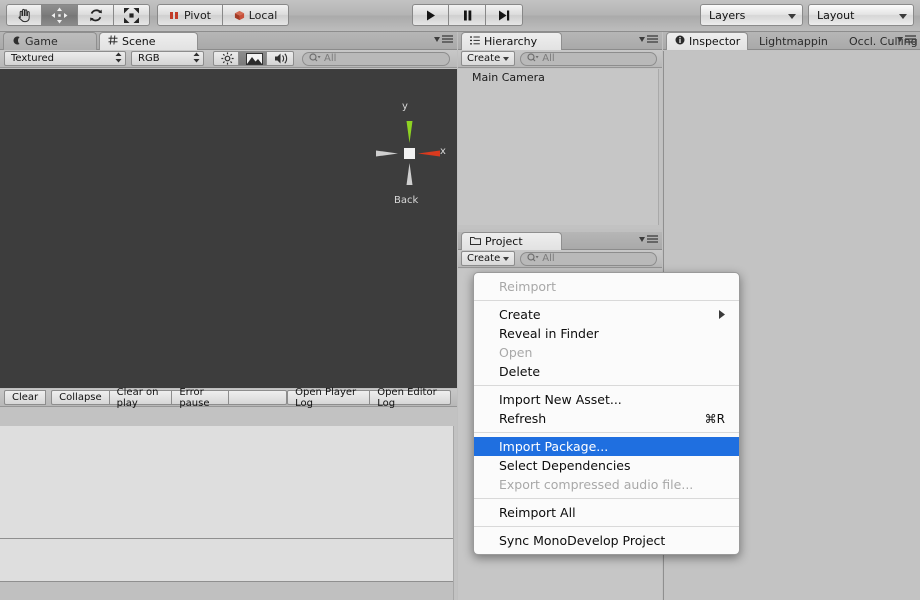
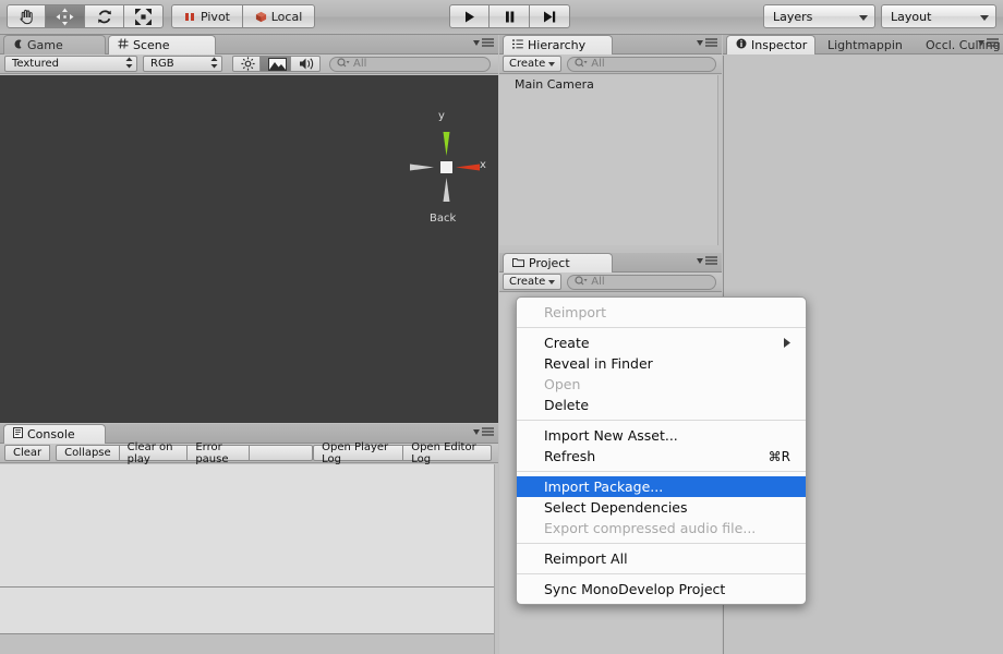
  Pivot
  Local
  Layers
  Layout
  Game
  Scene
  Textured
  RGB
  All
  y
  x
  Back
+ Console
  Clear
  Collapse
  Clear on play
  Error pause
  Open Player Log
  Open Editor Log
  Hierarchy
  Create
  All
  Main Camera
  Project
  Create
  All
  Inspector
  Lightmappin
  Occl. Culling
  Reimport
  Create
  Reveal in Finder
  Open
  Delete
  Import New Asset...
  Refresh
  ⌘R
  Import Package...
  Select Dependencies
  Export compressed audio file...
  Reimport All
  Sync MonoDevelop Project
